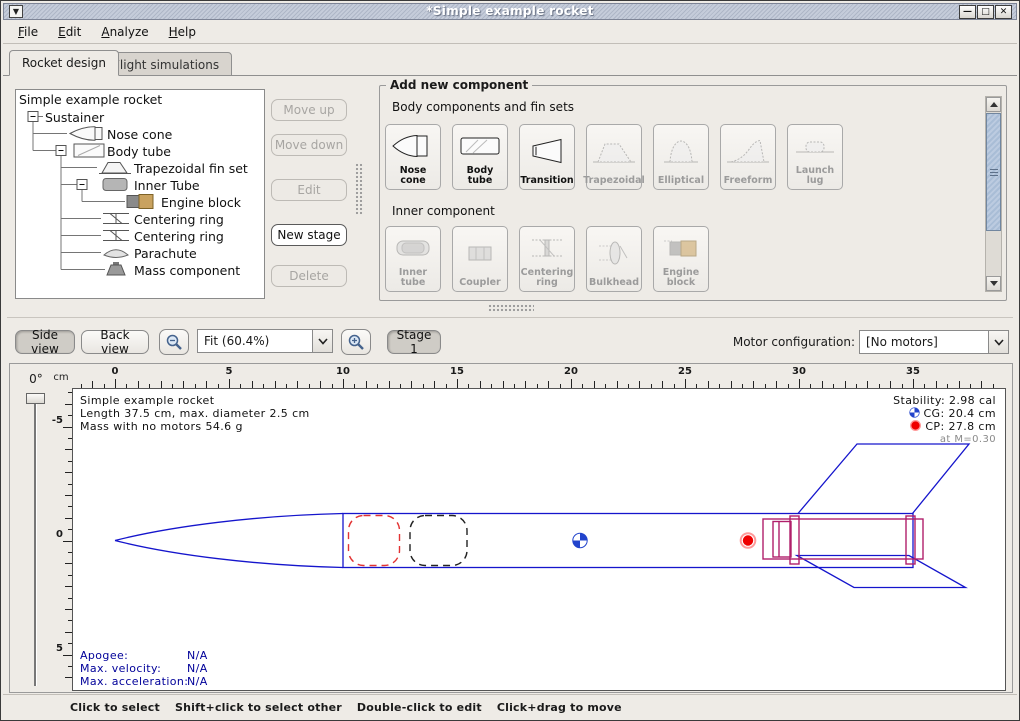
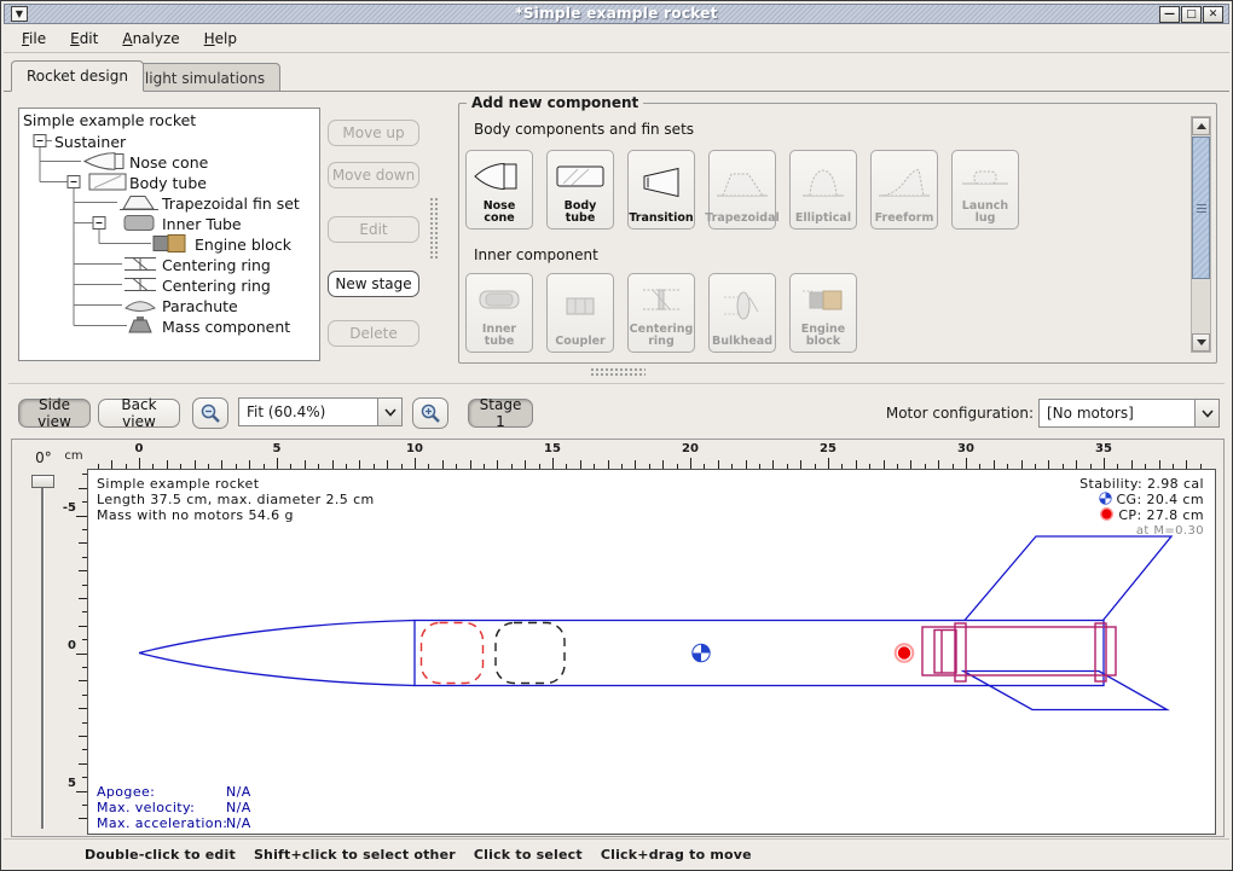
  ▼
  *Simple example rocket
  —
  □
  ✕
  File
  Edit
  Analyze
  Help
  Rocket design
  light simulations
  Simple example rocket
  Sustainer
  Nose cone
  Body tube
  Trapezoidal fin set
  Inner Tube
  Engine block
  Centering ring
  Centering ring
  Parachute
  Mass component
  Move up
  Move down
  Edit
  New stage
  Delete
  Add new component
  Body components and fin sets
  Nose cone
  Body tube
  Transition
  Trapezoidal
  Elliptical
  Freeform
  Launch lug
  Inner component
  Inner tube
  Coupler
  Centering ring
  Bulkhead
  Engine block
  Side view
  Back view
  Fit (60.4%)
  Stage 1
  Motor configuration:
  [No motors]
  0°
  cm
  0
  5
  10
  15
  20
  25
  30
  35
  -5
  0
  5
  Simple example rocket
  Length 37.5 cm, max. diameter 2.5 cm
  Mass with no motors 54.6 g
  Stability: 2.98 cal
  CG: 20.4 cm
  CP: 27.8 cm
  at M=0.30
  Apogee:
  N/A
  Max. velocity:
  N/A
  Max. acceleration:
  N/A
- Click to select
+ Double-click to edit
  Shift+click to select other
- Double-click to edit
+ Click to select
  Click+drag to move
